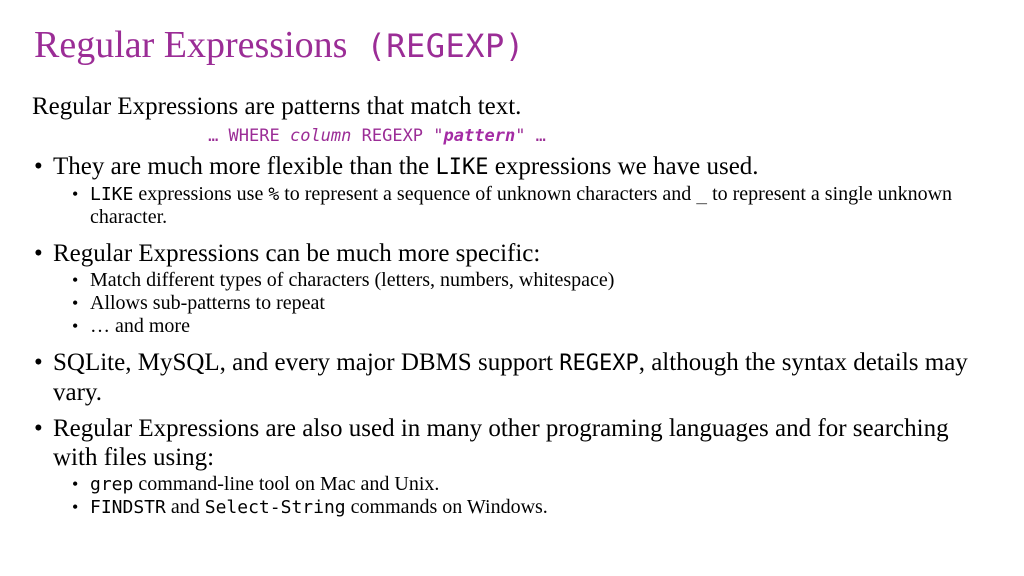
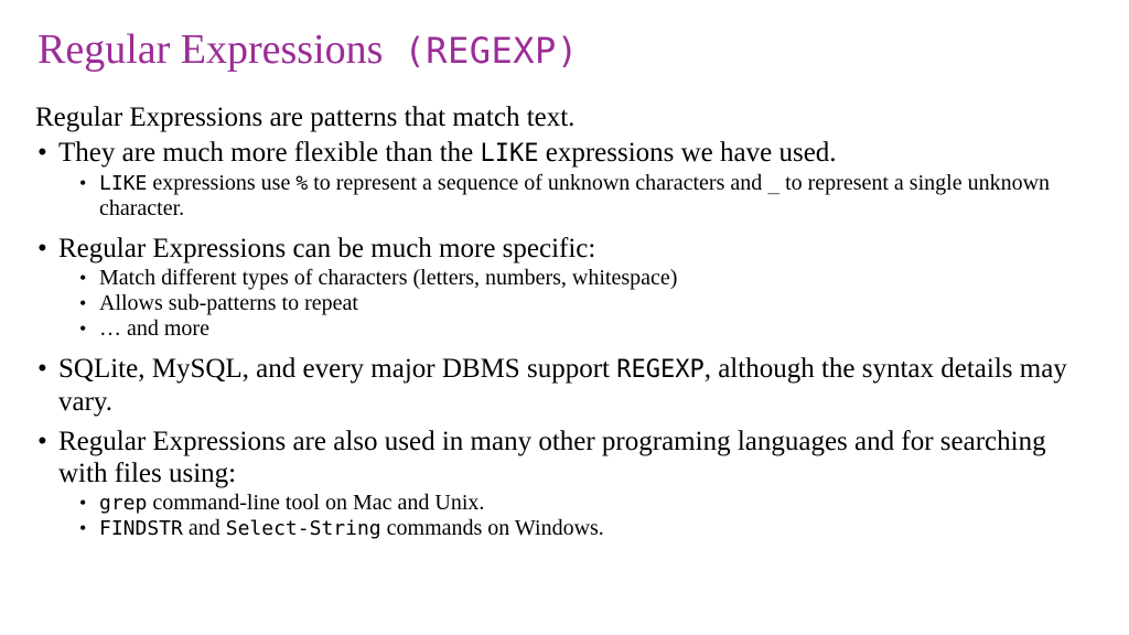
  Regular Expressions (REGEXP)
  Regular Expressions are patterns that match text.
- … WHERE column REGEXP "pattern" …
  •
  They are much more flexible than the LIKE expressions we have used.
  •
  LIKE expressions use % to represent a sequence of unknown characters and _ to represent a single unknown character.
  •
  Regular Expressions can be much more specific:
  •
  Match different types of characters (letters, numbers, whitespace)
  •
  Allows sub-patterns to repeat
  •
  … and more
  •
  SQLite, MySQL, and every major DBMS support REGEXP, although the syntax details may vary.
  •
  Regular Expressions are also used in many other programing languages and for searching with files using:
  •
  grep command-line tool on Mac and Unix.
  •
  FINDSTR and Select-String commands on Windows.
